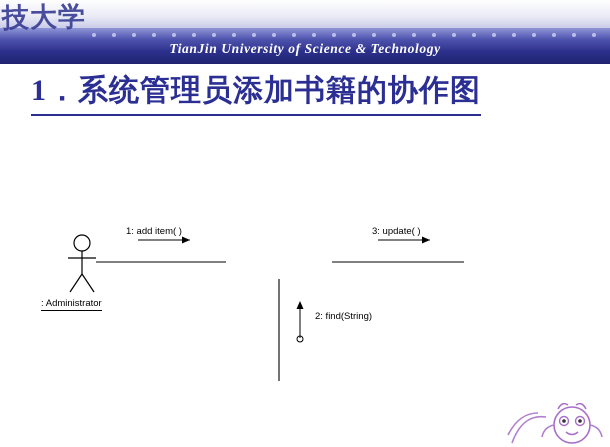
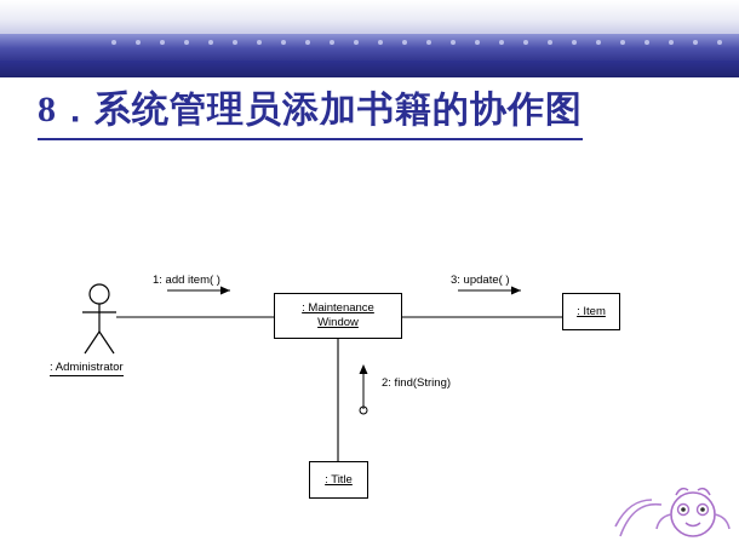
- 技大学
- TianJin University of Science & Technology
- 1．系统管理员添加书籍的协作图
+ 8．系统管理员添加书籍的协作图
+ : Maintenance
+ Window
+ : Item
+ : Title
  : Administrator
  1: add item( )
  2: find(String)
  3: update( )
